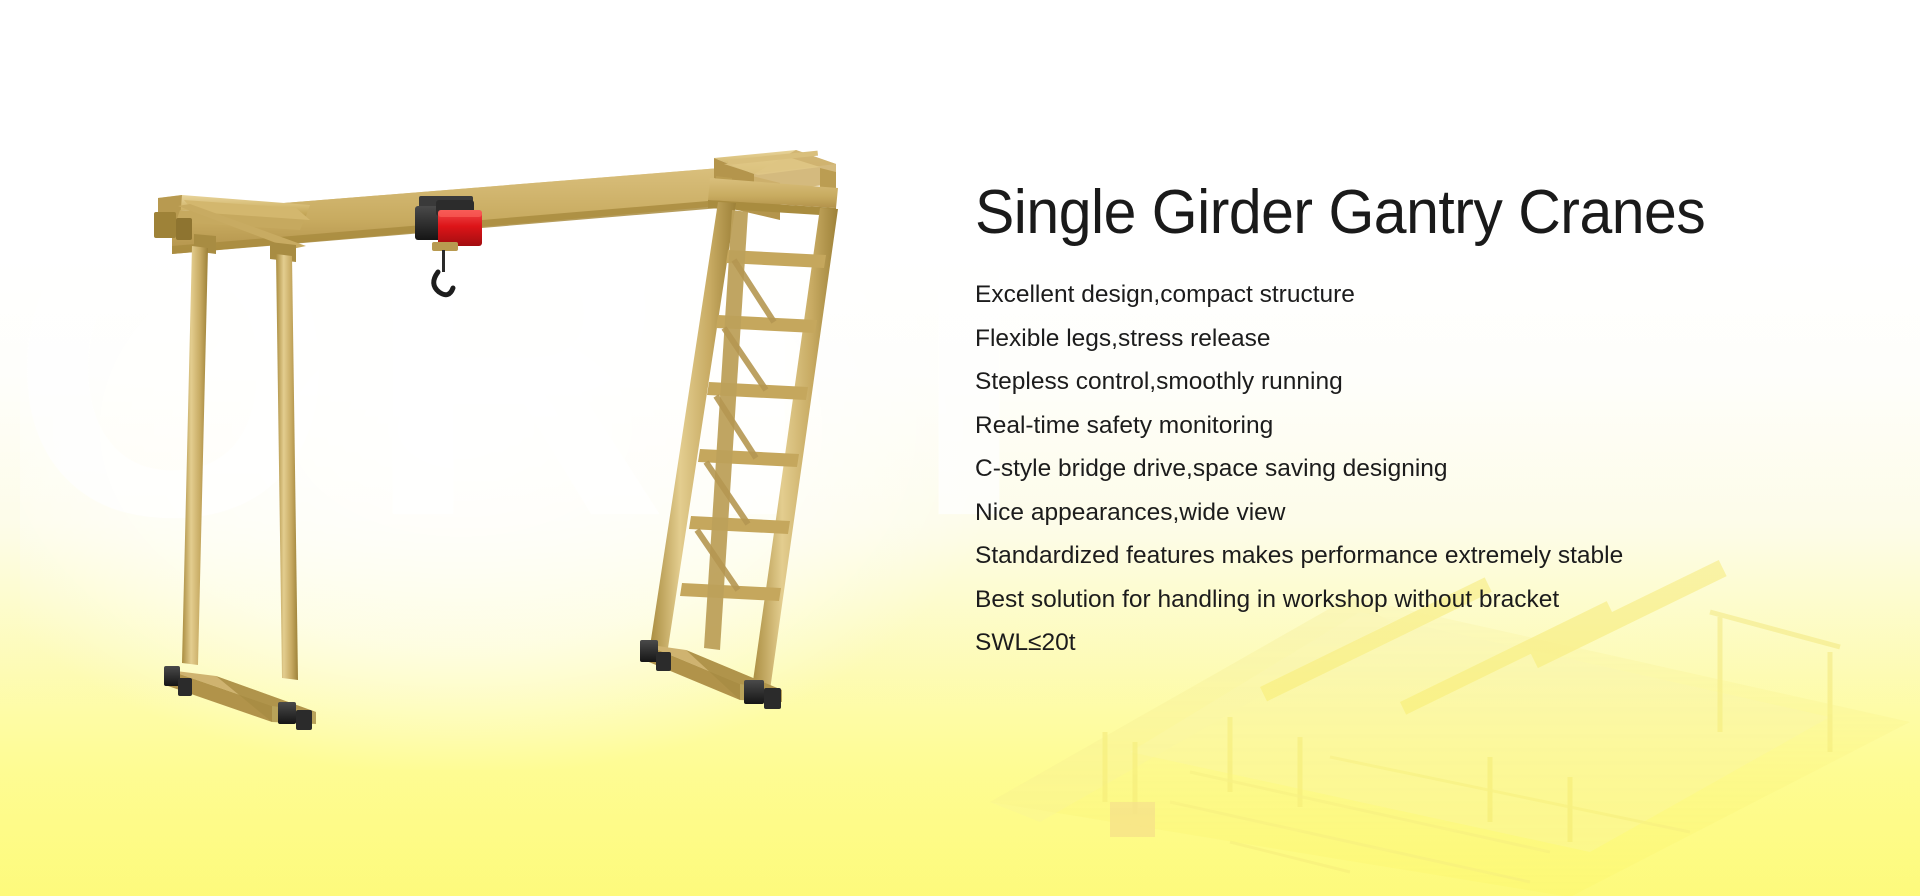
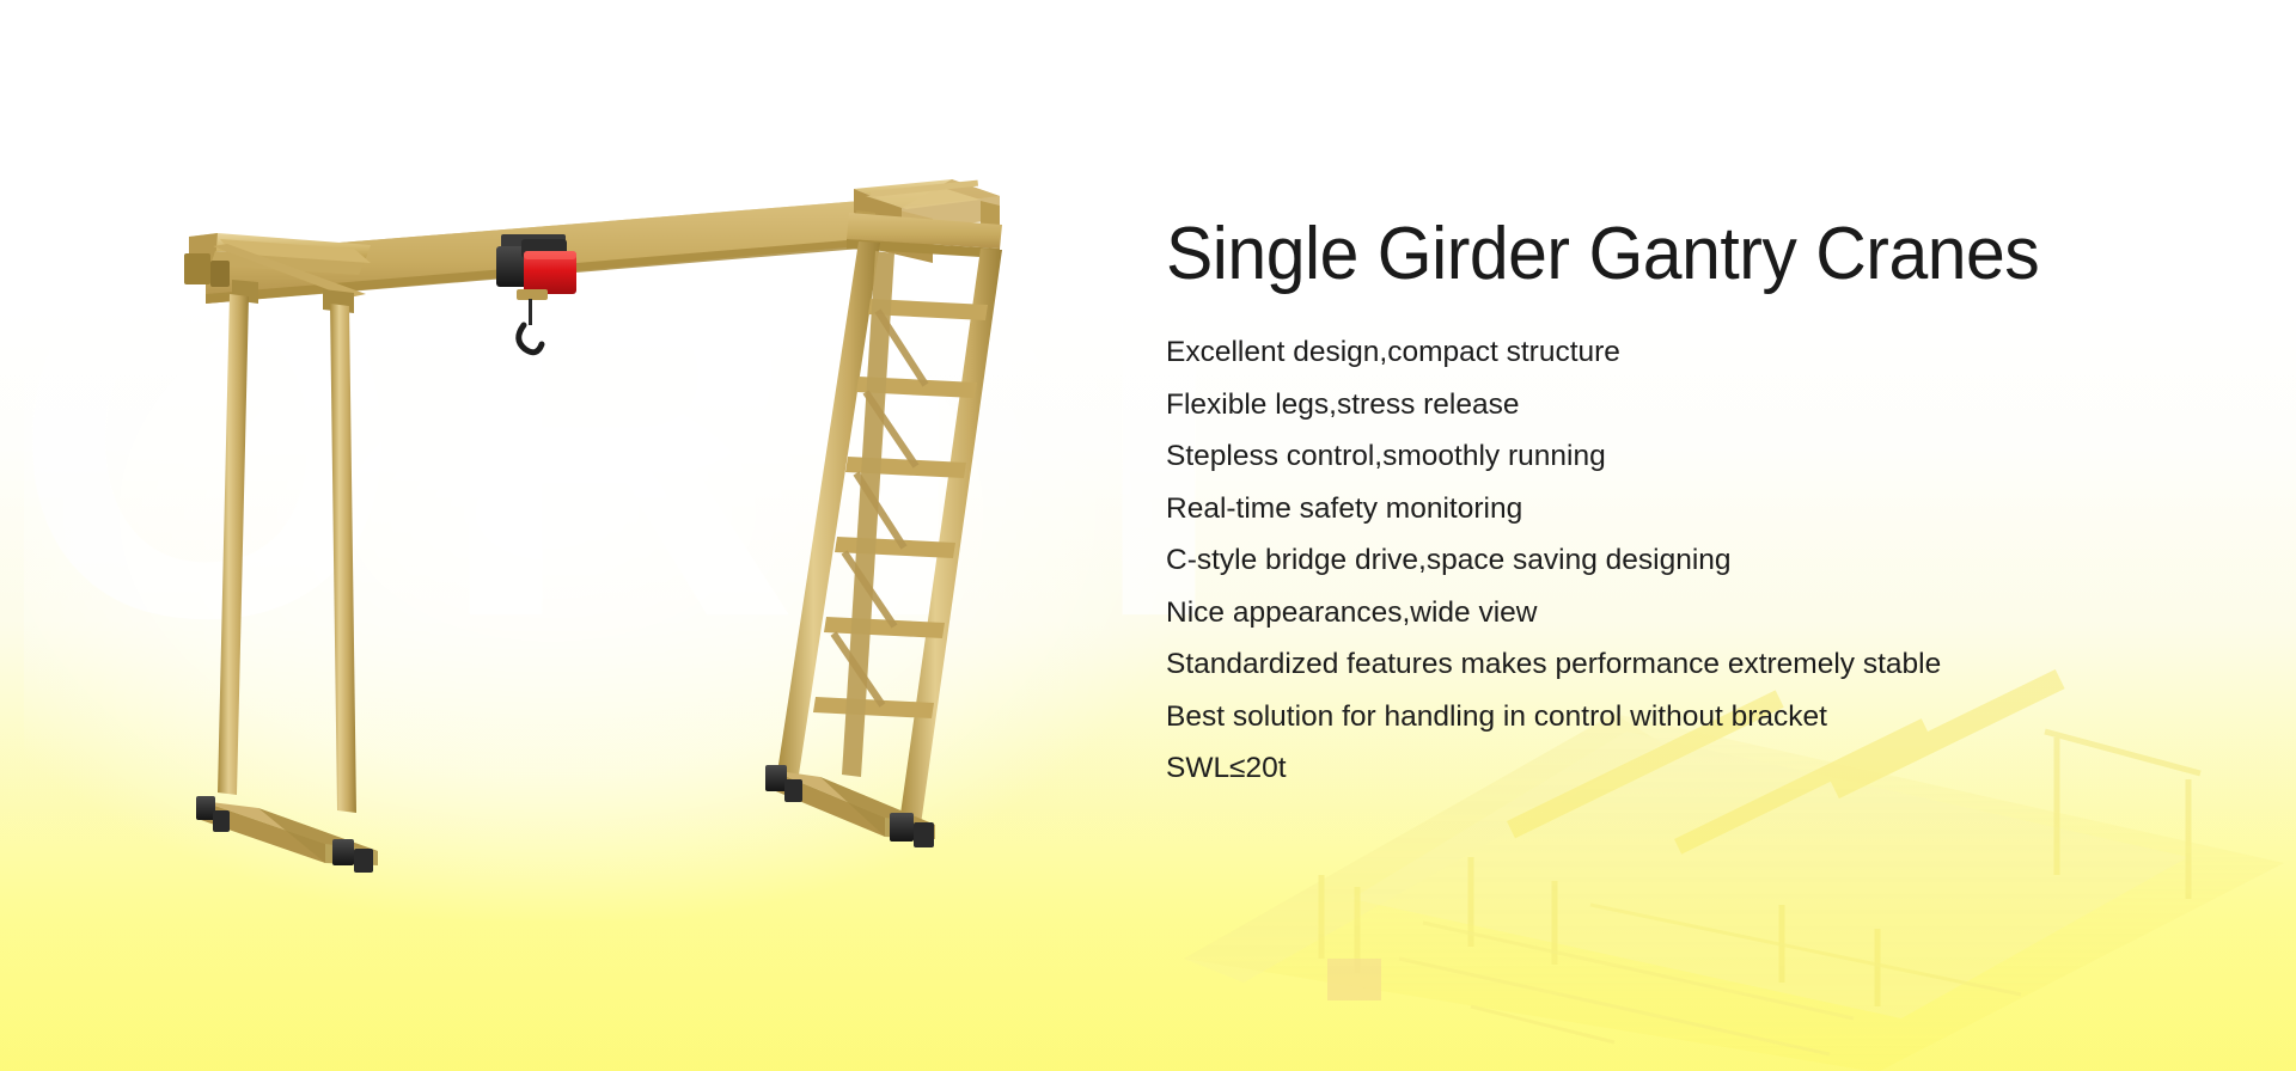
  Single Girder Gantry Cranes
  Excellent design,compact structure
  Flexible legs,stress release
  Stepless control,smoothly running
  Real-time safety monitoring
  C-style bridge drive,space saving designing
  Nice appearances,wide view
  Standardized features makes performance extremely stable
- Best solution for handling in workshop without bracket
+ Best solution for handling in control without bracket
  SWL≤20t
